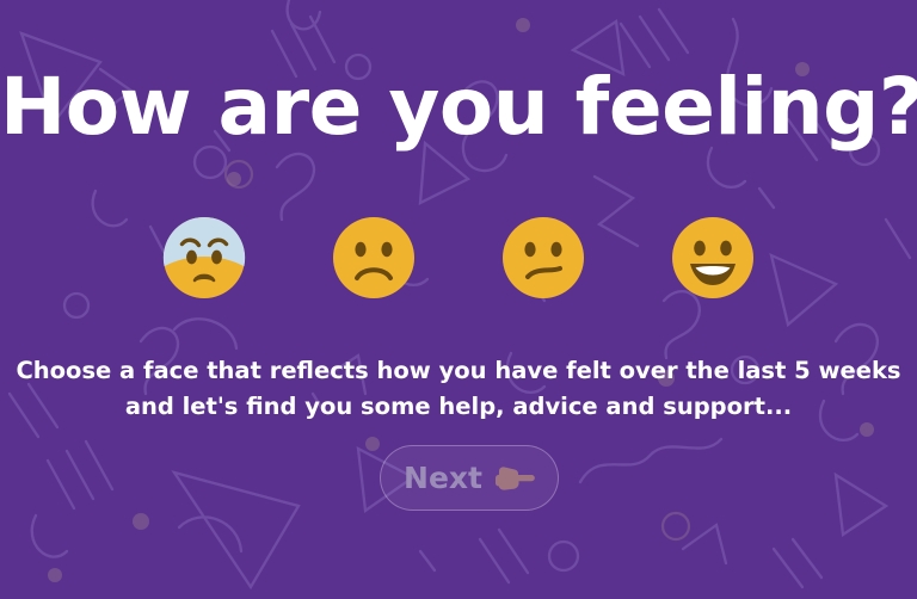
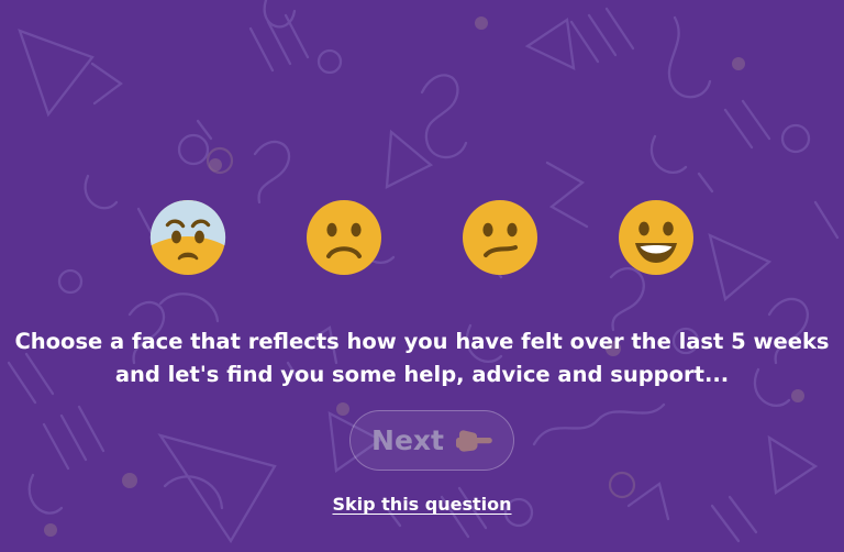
- How are you feeling?
  Choose a face that reflects how you have felt over the last 5 weeks and let's find you some help, advice and support...
  Next
+ Skip this question
